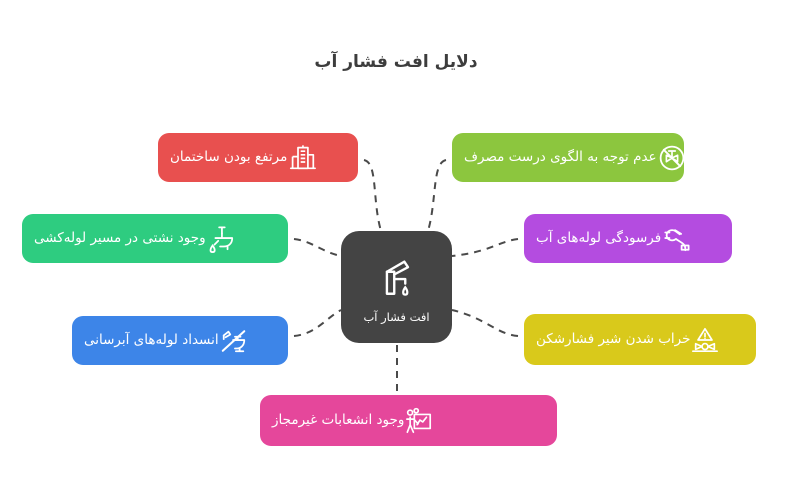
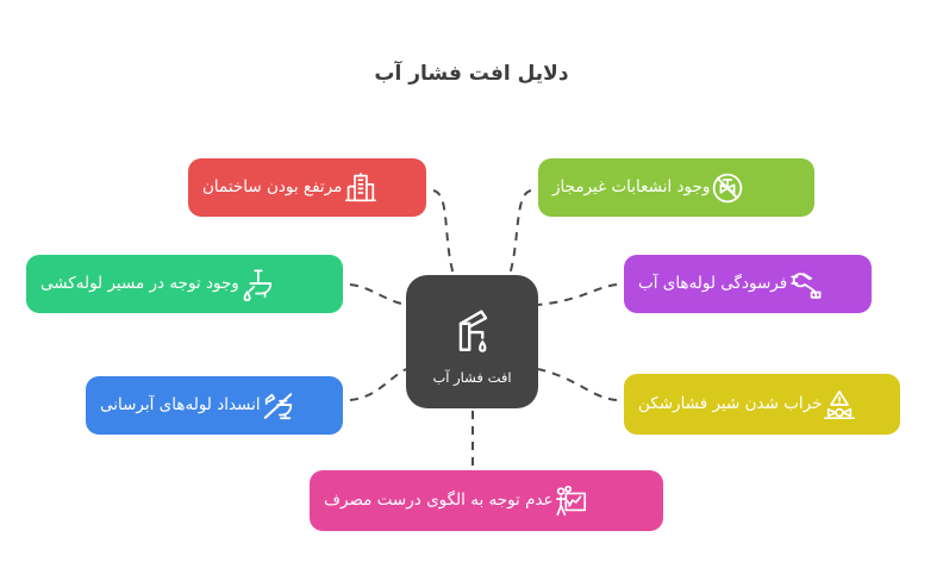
  دلایل افت فشار آب
  افت فشار آب
  مرتفع بودن ساختمان
- عدم توجه به الگوی درست مصرف
+ وجود انشعابات غیرمجاز
- وجود نشتی در مسیر لوله‌کشی
+ وجود توجه در مسیر لوله‌کشی
  فرسودگی لوله‌های آب
  انسداد لوله‌های آبرسانی
  خراب شدن شیر فشارشکن
- وجود انشعابات غیرمجاز
+ عدم توجه به الگوی درست مصرف
